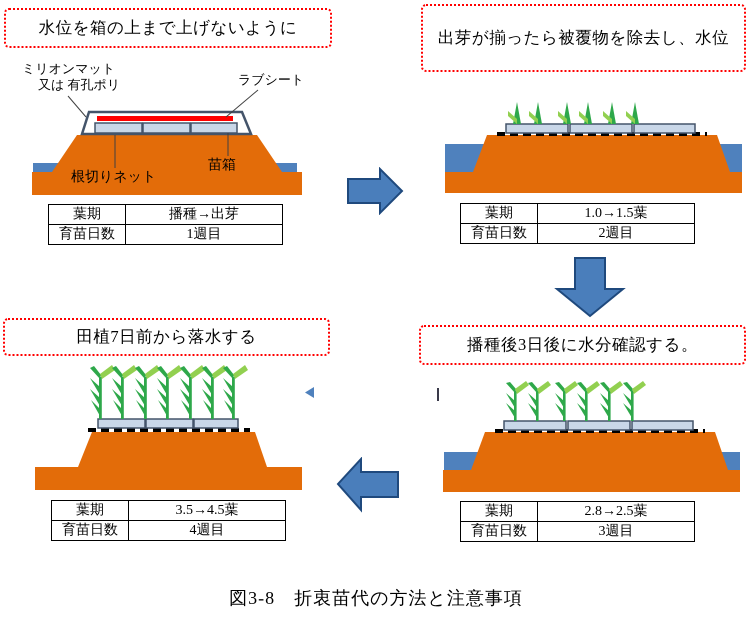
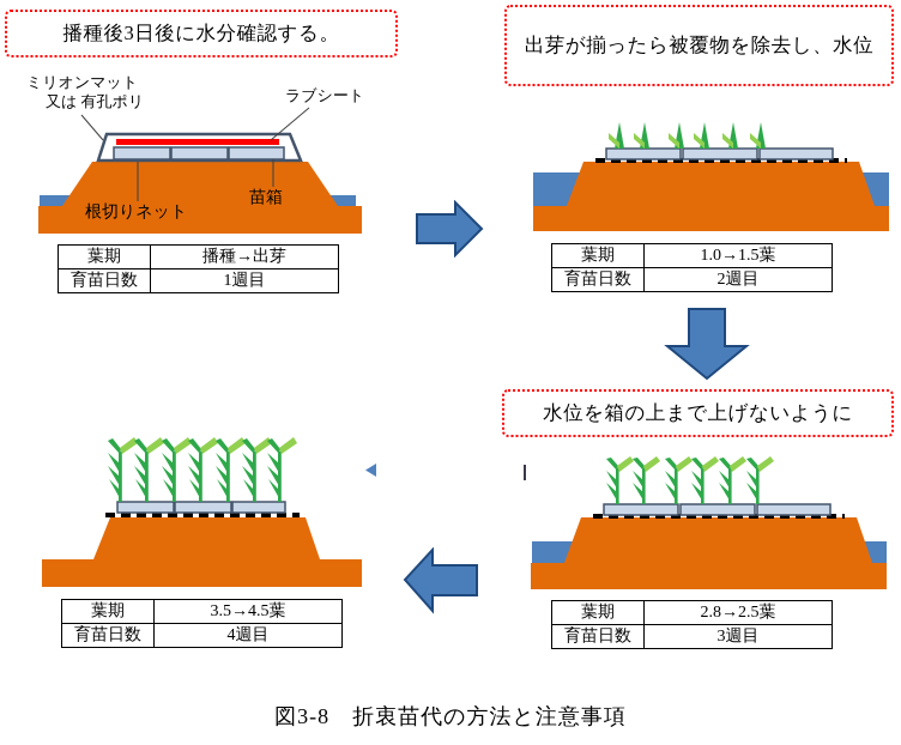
- 水位を箱の上まで上げないように
+ 播種後3日後に水分確認する。
  ミリオンマット
  又は 有孔ポリ
  ラブシート
  根切りネット
  苗箱
  葉期	播種→出芽
  育苗日数	1週目
  出芽が揃ったら被覆物を除去し、水位
  葉期	1.0→1.5葉
  育苗日数	2週目
- 播種後3日後に水分確認する。
+ 水位を箱の上まで上げないように
  葉期	2.8→2.5葉
  育苗日数	3週目
- 田植7日前から落水する
  葉期	3.5→4.5葉
  育苗日数	4週目
  図3-8 折衷苗代の方法と注意事項
